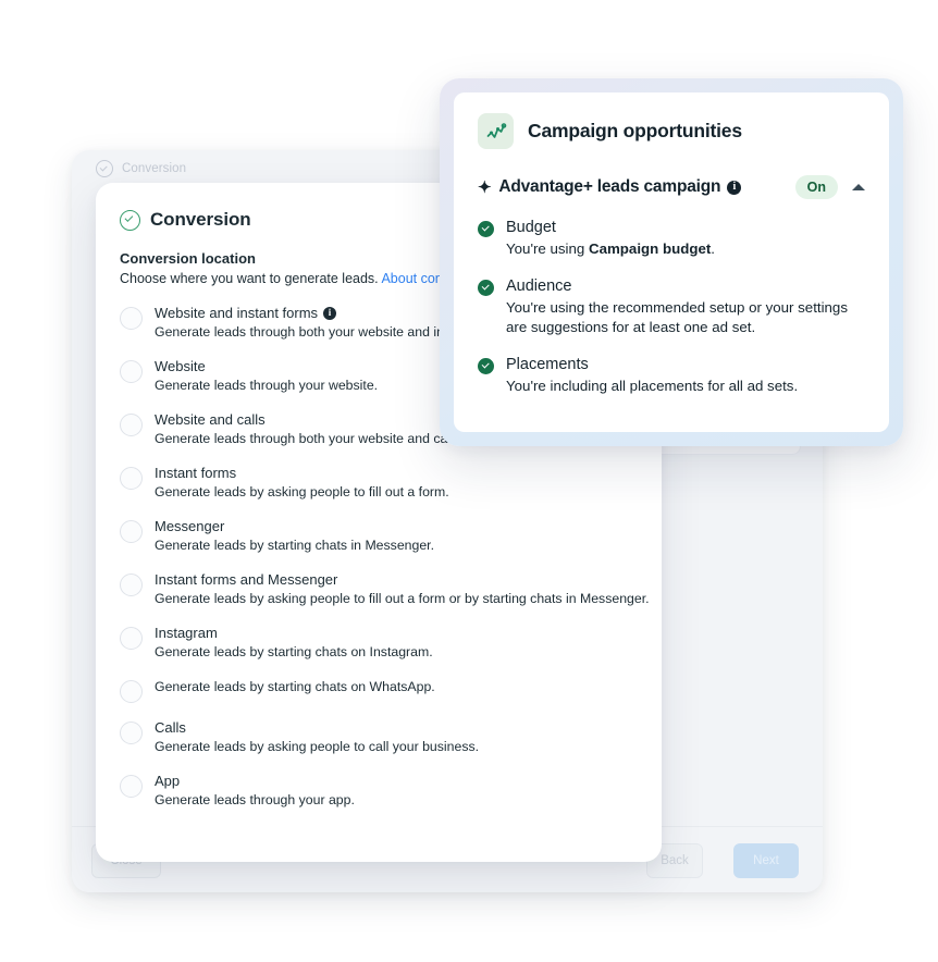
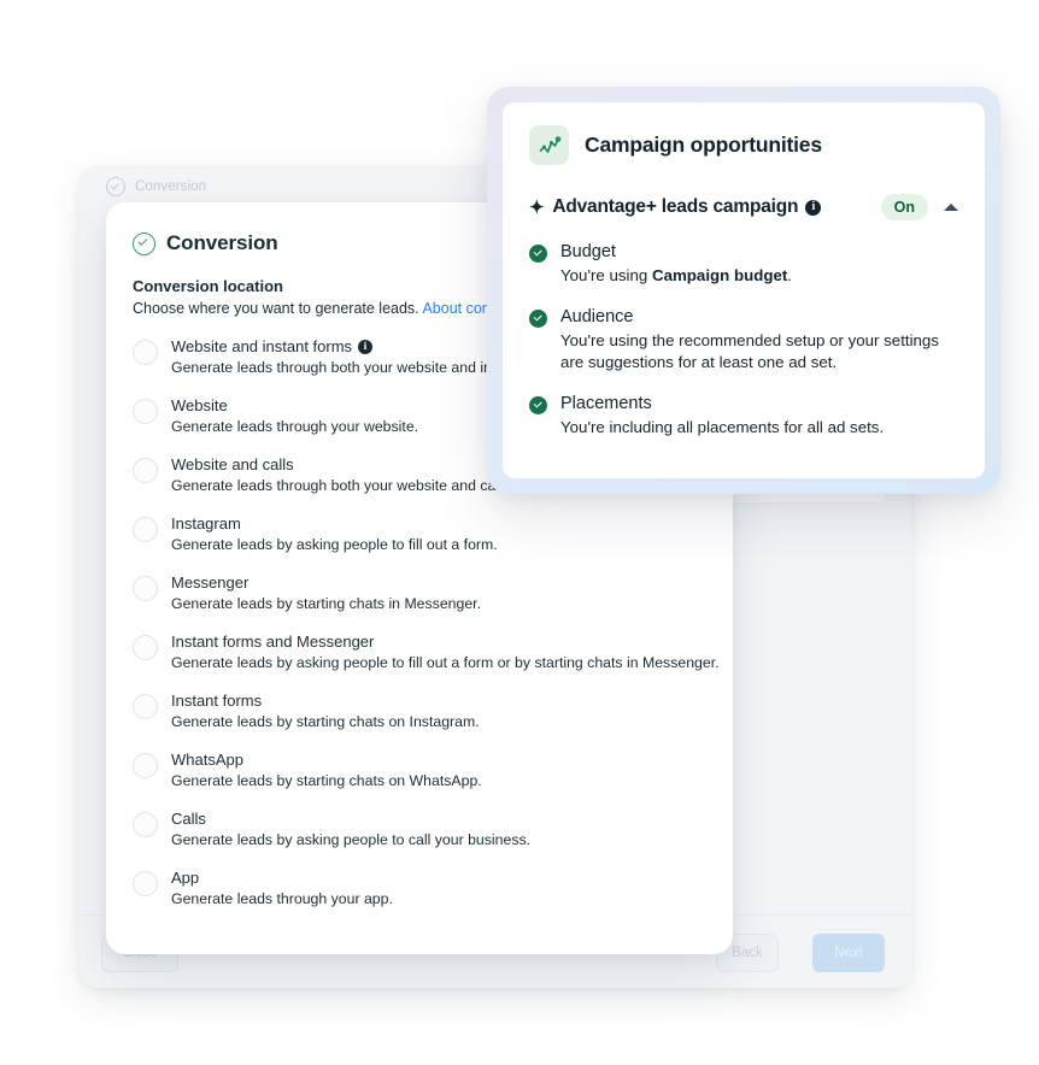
  Conversion
  Back
  Next
  Conversion
  Conversion location
  Choose where you want to generate leads. About co
  Website and instant forms
  i
  Generate leads through both your website and i
  Website
  Generate leads through your website.
  Website and calls
  Generate leads through both your website and c
- Instant forms
+ Instagram
  Generate leads by asking people to fill out a form.
  Messenger
  Generate leads by starting chats in Messenger.
  Instant forms and Messenger
  Generate leads by asking people to fill out a form or by starting chats in Messenger.
- Instagram
+ Instant forms
  Generate leads by starting chats on Instagram.
+ WhatsApp
  Generate leads by starting chats on WhatsApp.
  Calls
  Generate leads by asking people to call your business.
  App
  Generate leads through your app.
  Campaign opportunities
  ✦
  Advantage+ leads campaign
  i
  On
  Budget
  You're using Campaign budget.
  Audience
  You're using the recommended setup or your settings are suggestions for at least one ad set.
  Placements
  You're including all placements for all ad sets.
